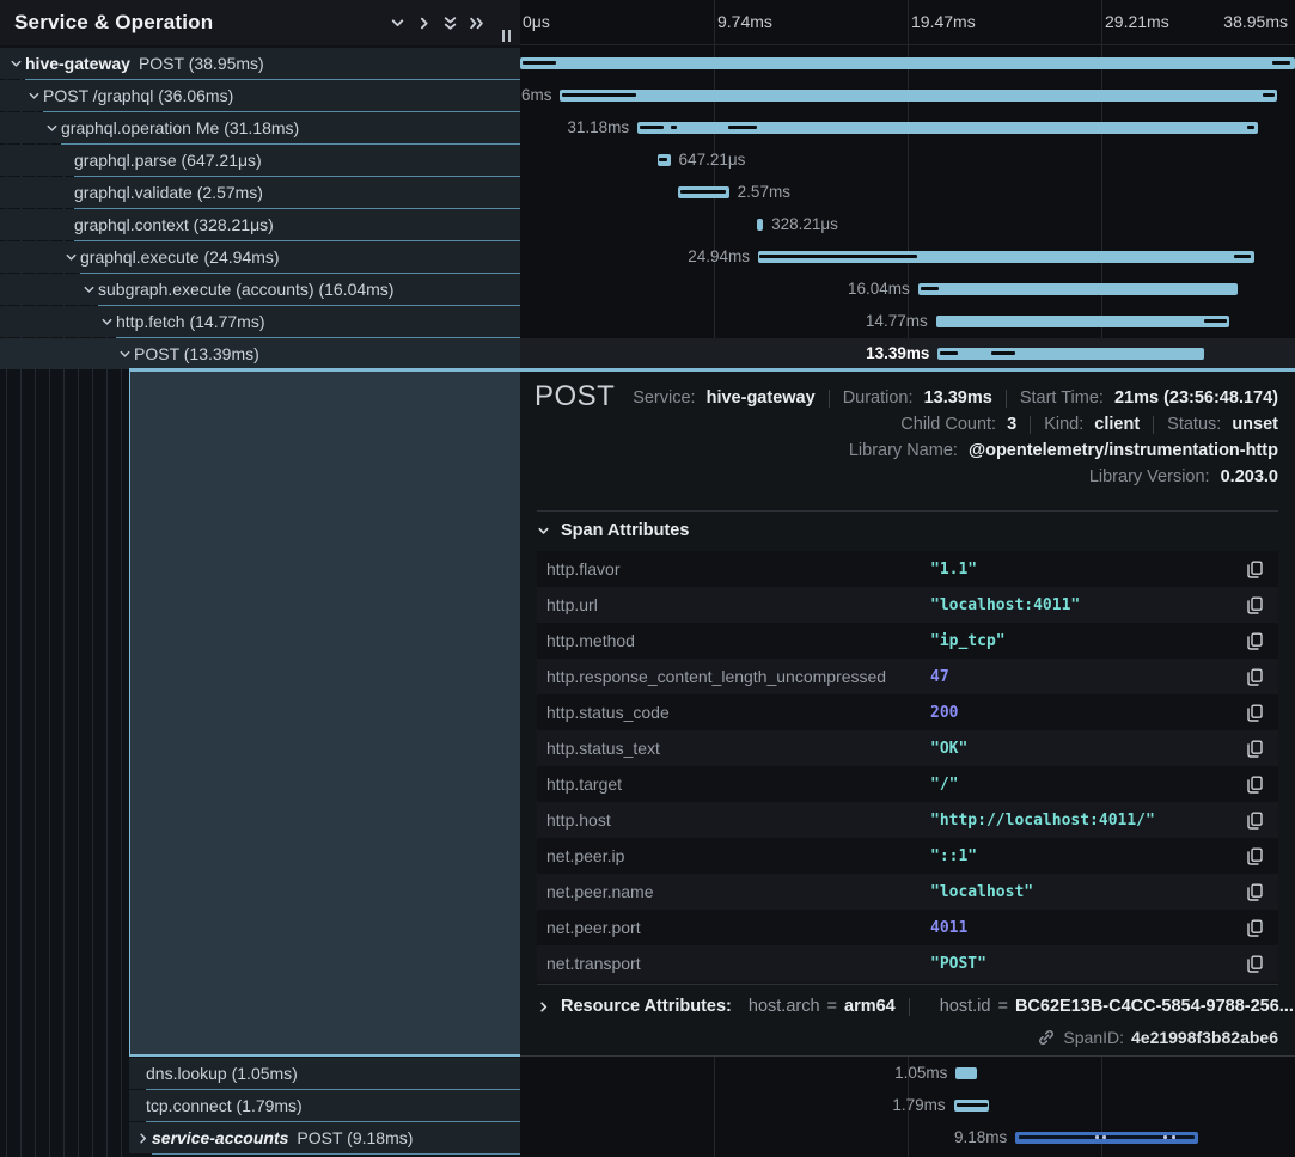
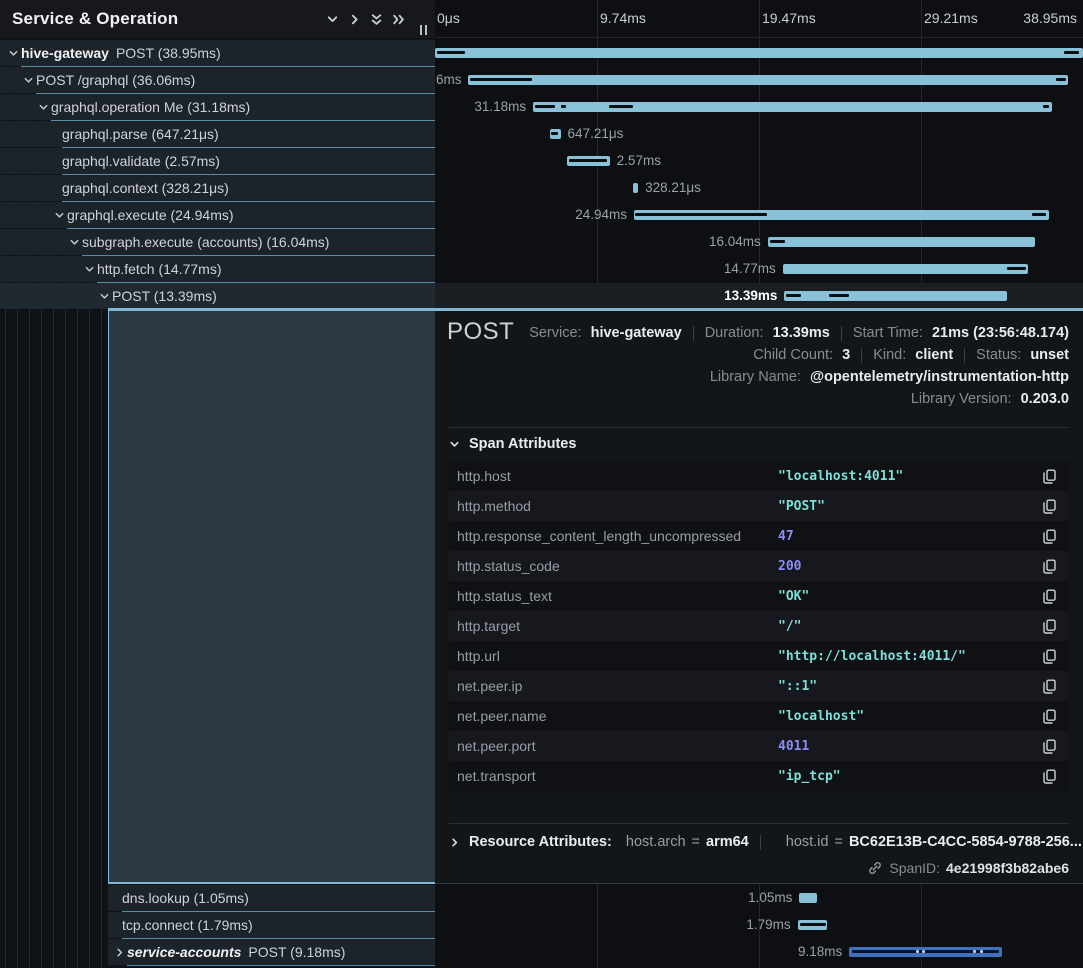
  0μs
  9.74ms
  19.47ms
  29.21ms
  38.95ms
  hive-gateway
  POST (38.95ms)
  POST /graphql (36.06ms)
  graphql.operation Me (31.18ms)
  graphql.parse (647.21μs)
  graphql.validate (2.57ms)
  graphql.context (328.21μs)
  graphql.execute (24.94ms)
  subgraph.execute (accounts) (16.04ms)
  http.fetch (14.77ms)
  POST (13.39ms)
  dns.lookup (1.05ms)
  tcp.connect (1.79ms)
  service-accounts
  POST (9.18ms)
  6ms
  31.18ms
  647.21μs
  2.57ms
  328.21μs
  24.94ms
  16.04ms
  14.77ms
  13.39ms
  1.05ms
  1.79ms
  9.18ms
  Service & Operation
  POST
  Service:
  hive-gateway
  Duration:
  13.39ms
  Start Time:
  21ms (23:56:48.174)
  Child Count:
  3
  Kind:
  client
  Status:
  unset
  Library Name:
  @opentelemetry/instrumentation-http
  Library Version:
  0.203.0
  Span Attributes
- http.flavor
- "1.1"
- http.url
+ http.host
  "localhost:4011"
  http.method
- "ip_tcp"
+ "POST"
  http.response_content_length_uncompressed
  47
  http.status_code
  200
  http.status_text
  "OK"
  http.target
  "/"
- http.host
+ http.url
  "http://localhost:4011/"
  net.peer.ip
  "::1"
  net.peer.name
  "localhost"
  net.peer.port
  4011
  net.transport
- "POST"
+ "ip_tcp"
  Resource Attributes:
  host.arch
  =
  arm64
  host.id
  =
  BC62E13B-C4CC-5854-9788-256...
  SpanID:
  4e21998f3b82abe6
